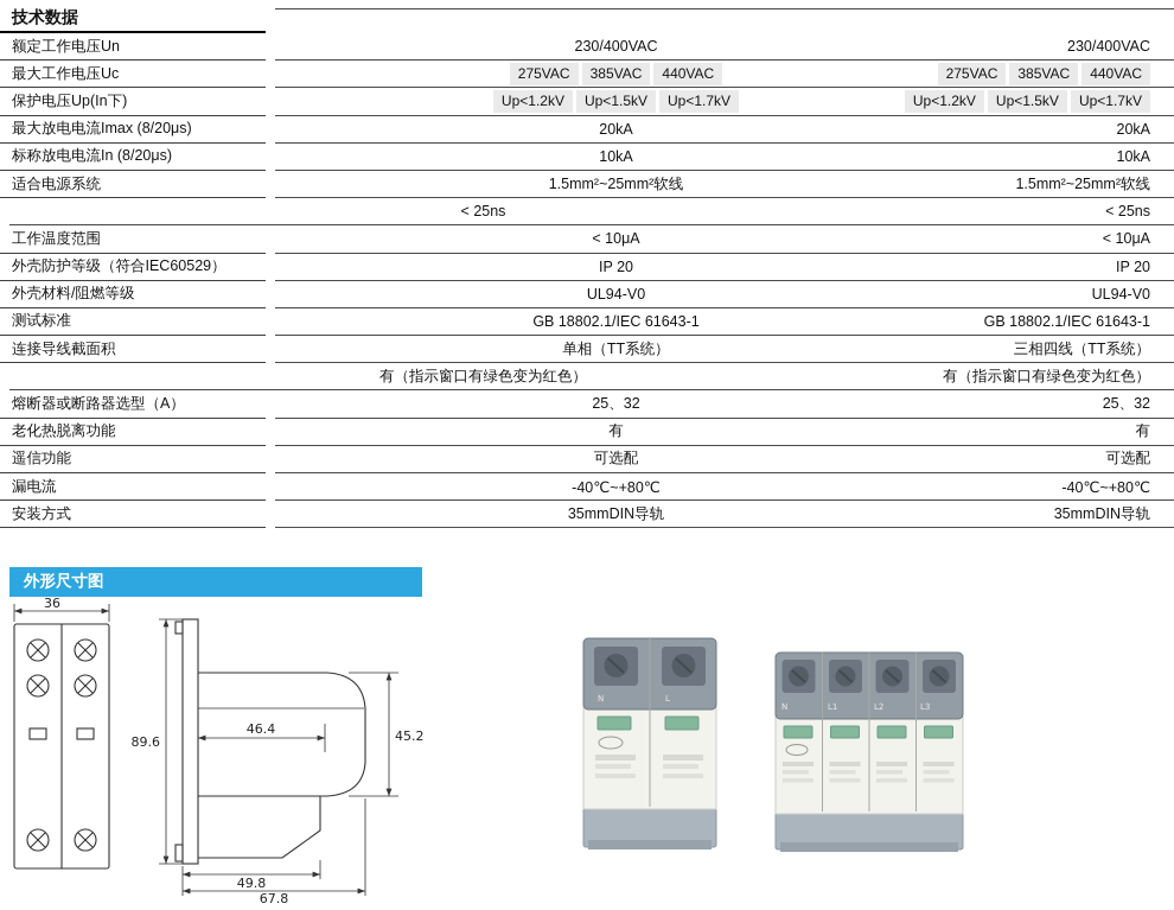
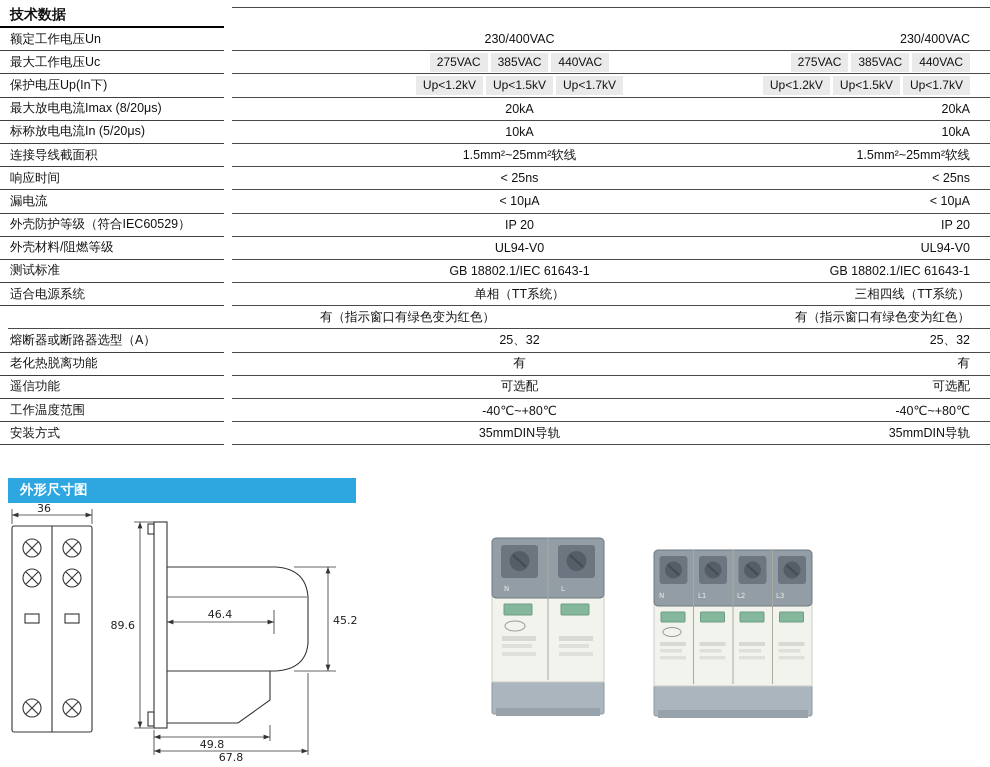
  技术数据
  额定工作电压Un
  230/400VAC
  230/400VAC
  最大工作电压Uc
  275VAC
  385VAC
  440VAC
  275VAC
  385VAC
  440VAC
  保护电压Up(In下)
  Up<1.2kV
  Up<1.5kV
  Up<1.7kV
  Up<1.2kV
  Up<1.5kV
  Up<1.7kV
  最大放电电流Imax (8/20μs)
  20kA
  20kA
- 标称放电电流In (8/20μs)
+ 标称放电电流In (5/20μs)
  10kA
  10kA
- 适合电源系统
+ 连接导线截面积
  1.5mm²~25mm²软线
  1.5mm²~25mm²软线
+ 响应时间
  < 25ns
  < 25ns
- 工作温度范围
+ 漏电流
  < 10μA
  < 10μA
  外壳防护等级（符合IEC60529）
  IP 20
  IP 20
  外壳材料/阻燃等级
  UL94-V0
  UL94-V0
  测试标准
  GB 18802.1/IEC 61643-1
  GB 18802.1/IEC 61643-1
- 连接导线截面积
+ 适合电源系统
  单相（TT系统）
  三相四线（TT系统）
  有（指示窗口有绿色变为红色）
  有（指示窗口有绿色变为红色）
  熔断器或断路器选型（A）
  25、32
  25、32
  老化热脱离功能
  有
  有
  遥信功能
  可选配
  可选配
- 漏电流
+ 工作温度范围
  -40℃~+80℃
  -40℃~+80℃
  安装方式
  35mmDIN导轨
  35mmDIN导轨
  外形尺寸图
  36
  89.6
  46.4
  45.2
  49.8
  67.8
  N
  L
  N
  L1
  L2
  L3
